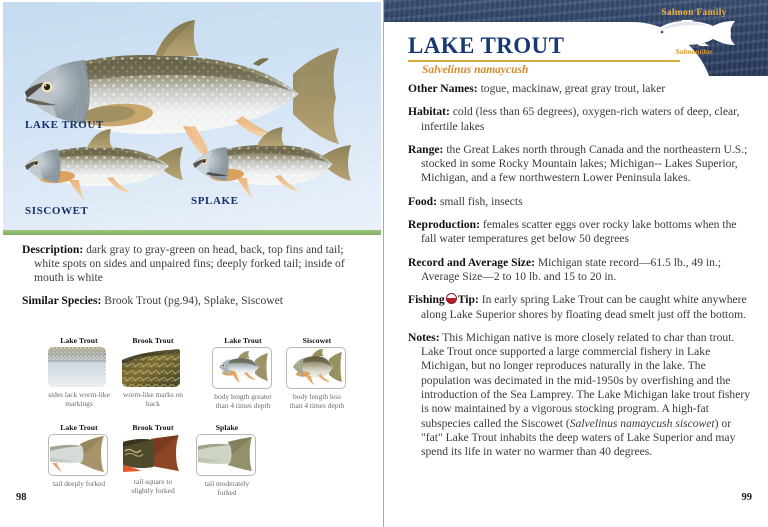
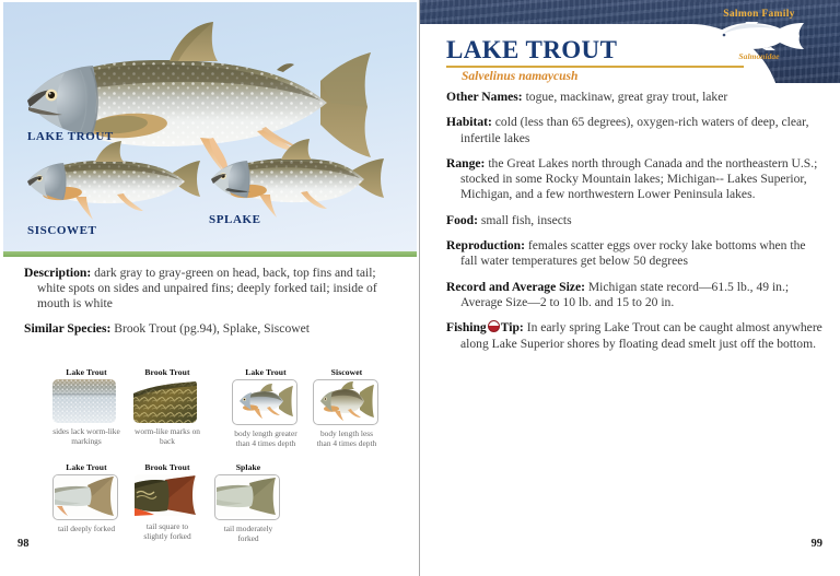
  LAKE TROUT
  SISCOWET
  SPLAKE
  Description: dark gray to gray-green on head, back, top fins and tail; white spots on sides and unpaired fins; deeply forked tail; inside of mouth is white
  Similar Species: Brook Trout (pg.94), Splake, Siscowet
  Lake Trout
  sides lack worm-like markings
  Brook Trout
  worm-like marks on back
  Lake Trout
  body length greater than 4 times depth
  Siscowet
  body length less than 4 times depth
  Lake Trout
  tail deeply forked
  Brook Trout
  tail square to slightly forked
  Splake
  tail moderately forked
  98
  Salmon Family
  Salmonidae
  LAKE TROUT
  Salvelinus namaycush
  Other Names: togue, mackinaw, great gray trout, laker
  Habitat: cold (less than 65 degrees), oxygen-rich waters of deep, clear, infertile lakes
  Range: the Great Lakes north through Canada and the northeastern U.S.; stocked in some Rocky Mountain lakes; Michigan-- Lakes Superior, Michigan, and a few northwestern Lower Peninsula lakes.
  Food: small fish, insects
  Reproduction: females scatter eggs over rocky lake bottoms when the fall water temperatures get below 50 degrees
  Record and Average Size: Michigan state record—61.5 lb., 49 in.; Average Size—2 to 10 lb. and 15 to 20 in.
- Fishing Tip: In early spring Lake Trout can be caught white anywhere along Lake Superior shores by floating dead smelt just off the bottom.
+ Fishing Tip: In early spring Lake Trout can be caught almost anywhere along Lake Superior shores by floating dead smelt just off the bottom.
- Notes: This Michigan native is more closely related to char than trout. Lake Trout once supported a large commercial fishery in Lake Michigan, but no longer reproduces naturally in the lake. The population was decimated in the mid-1950s by overfishing and the introduction of the Sea Lamprey. The Lake Michigan lake trout fishery is now maintained by a vigorous stocking program. A high-fat subspecies called the Siscowet (Salvelinus namaycush siscowet) or "fat" Lake Trout inhabits the deep waters of Lake Superior and may spend its life in water no warmer than 40 degrees.
  99
